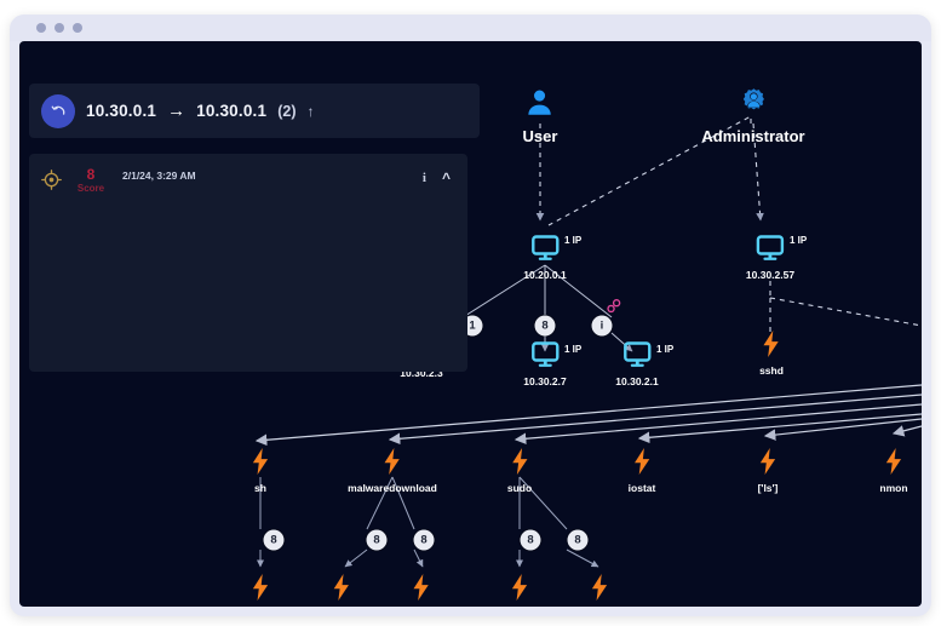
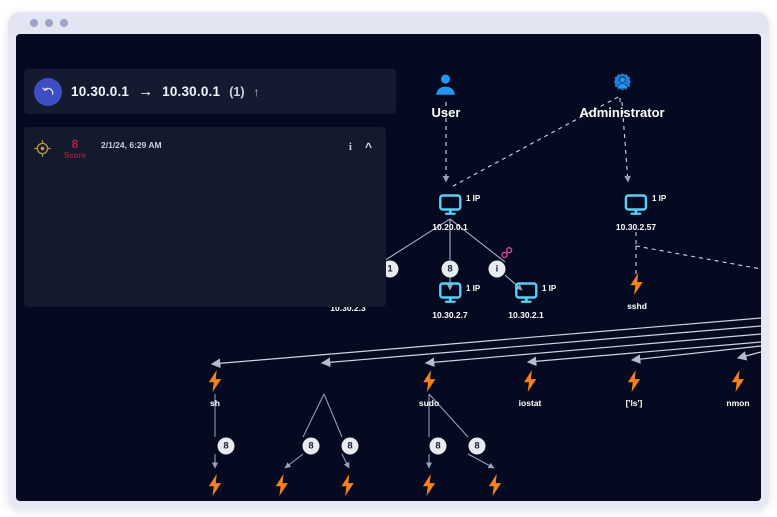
  User
  Administrator
  10.20.0.1
  1 IP
  10.30.2.57
  1 IP
  10.30.2.3
  10.30.2.7
  1 IP
  10.30.2.1
  1 IP
  1
  8
  i
  8
  8
  8
  8
  8
  sshd
  sh
- malwaredownload
  sudo
  iostat
  ['ls']
  nmon
  10.30.0.1
  →
  10.30.0.1
- (2)
+ (1)
  ↑
  8
  Score
- 2/1/24, 3:29 AM
+ 2/1/24, 6:29 AM
  i
  ^
